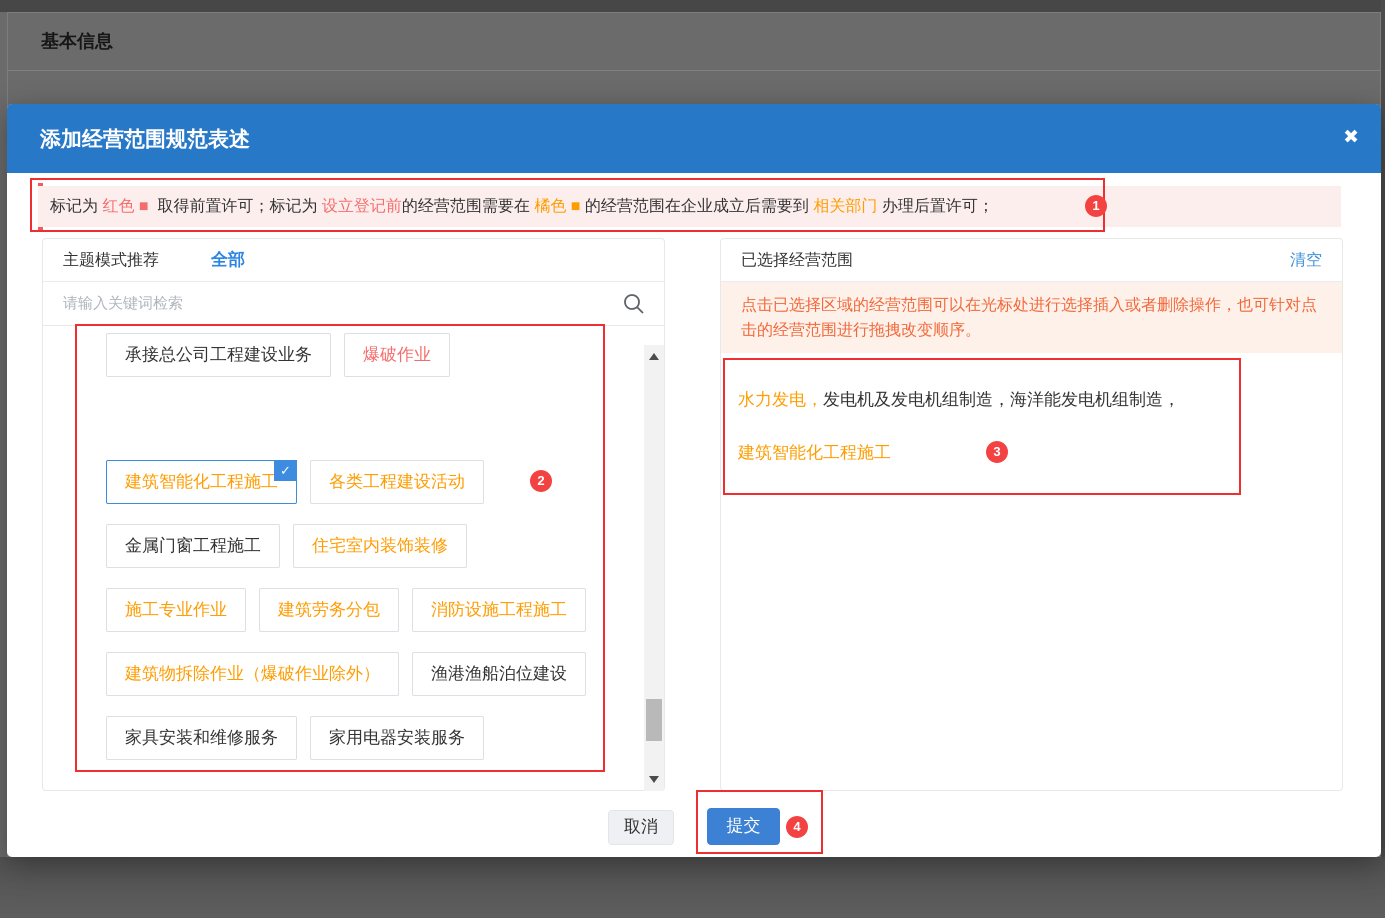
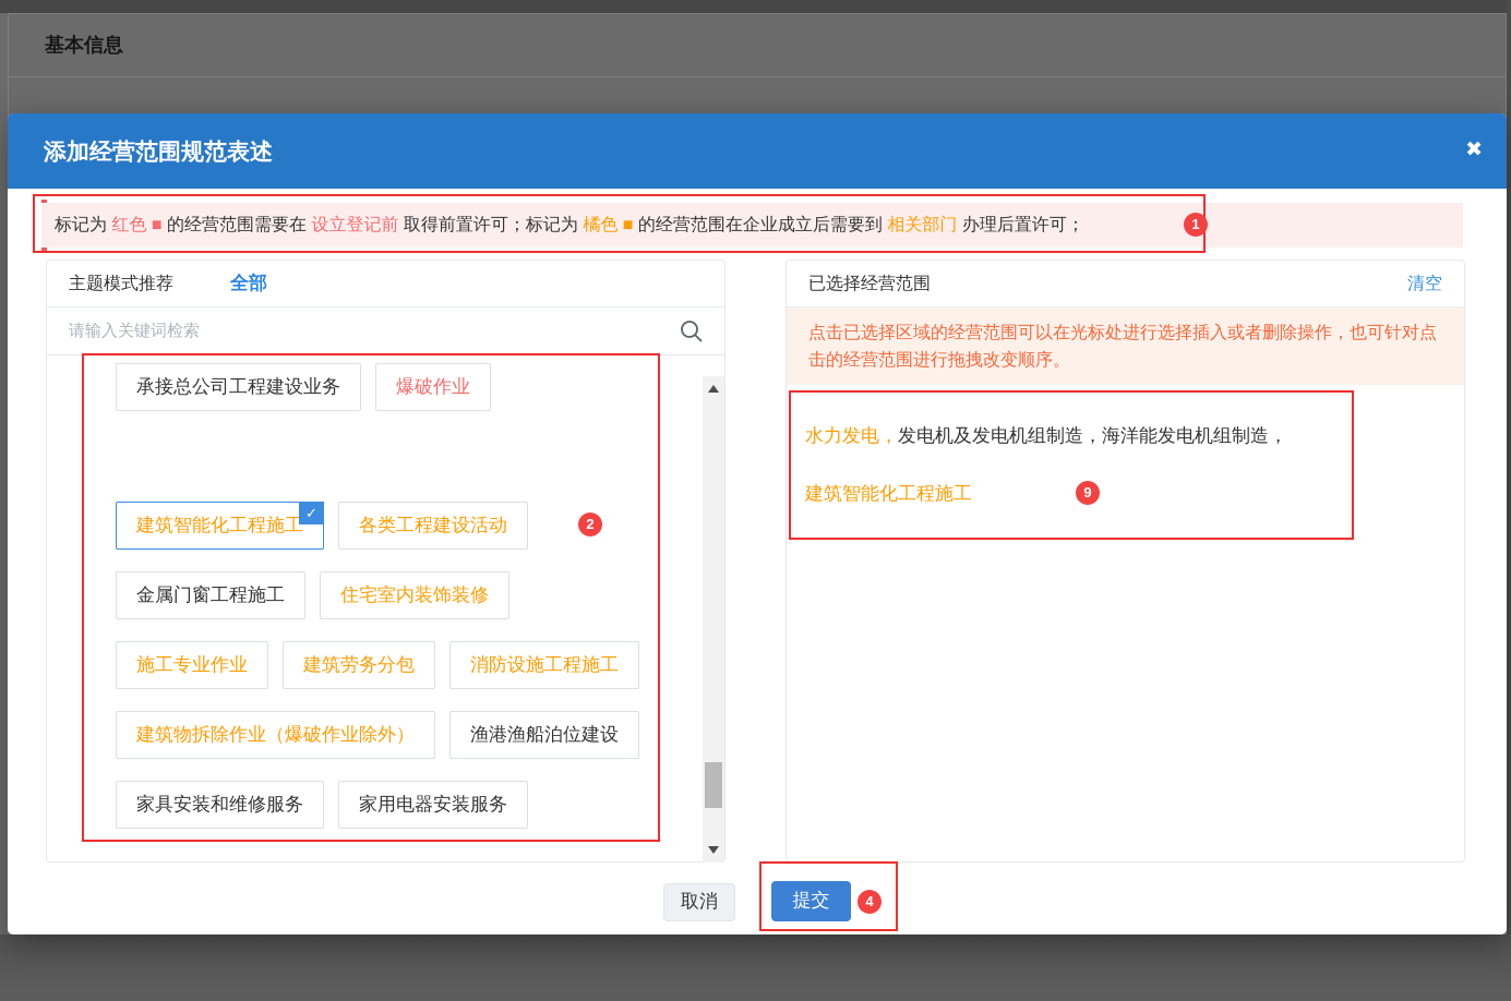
  基本信息
  添加经营范围规范表述
  ✖
  标记为
  红色
  ■
- 取得前置许可；标记为
+ 的经营范围需要在
  设立登记前
- 的经营范围需要在
+ 取得前置许可；标记为
  橘色
  ■
  的经营范围在企业成立后需要到
  相关部门
  办理后置许可；
  主题模式推荐
  全部
  请输入关键词检索
  承接总公司工程建设业务
  爆破作业
  建筑智能化工程施工
  ✓
  各类工程建设活动
  金属门窗工程施工
  住宅室内装饰装修
  施工专业作业
  建筑劳务分包
  消防设施工程施工
  建筑物拆除作业（爆破作业除外）
  渔港渔船泊位建设
  家具安装和维修服务
  家用电器安装服务
  已选择经营范围
  清空
  点击已选择区域的经营范围可以在光标处进行选择插入或者删除操作，也可针对点击的经营范围进行拖拽改变顺序。
  水力发电，发电机及发电机组制造，海洋能发电机组制造，
  建筑智能化工程施工
  取消
  提交
  1
  2
- 3
+ 9
  4
